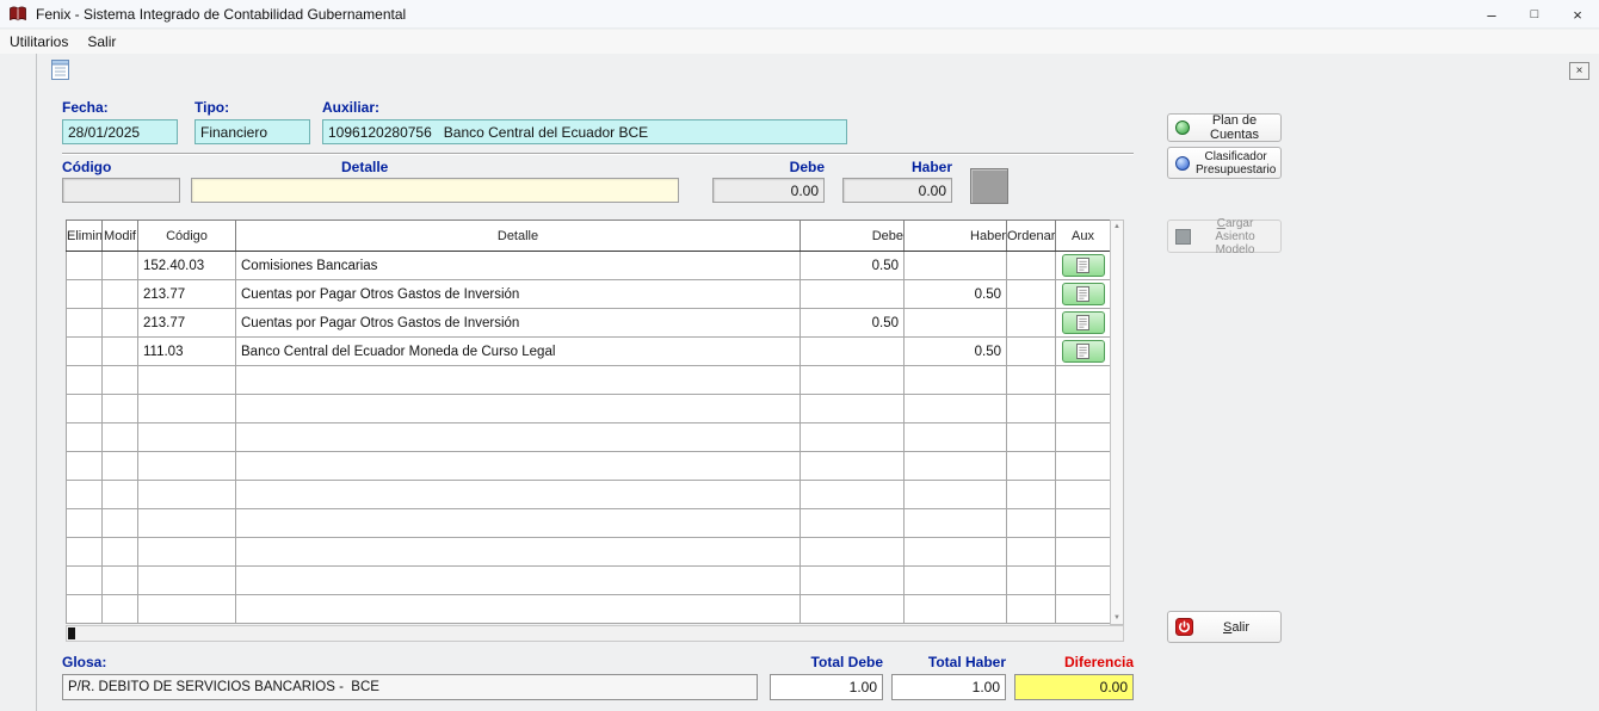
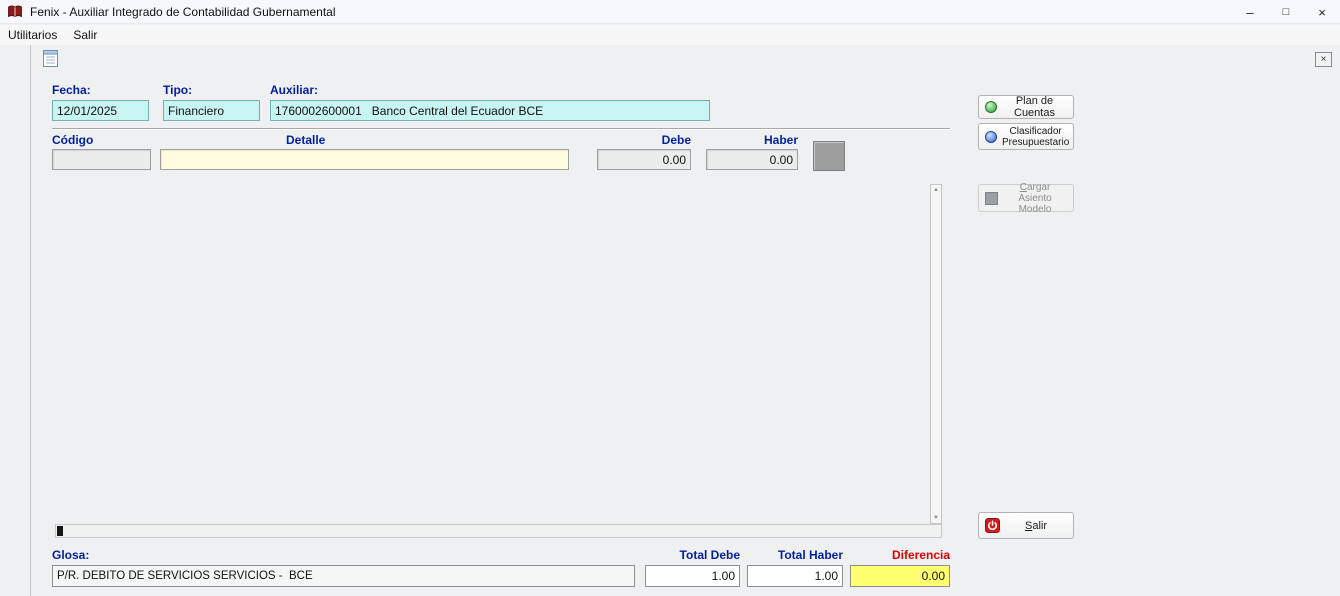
- Fenix - Sistema Integrado de Contabilidad Gubernamental
+ Fenix - Auxiliar Integrado de Contabilidad Gubernamental
  –
  □
  ×
  Utilitarios
  Salir
  ×
  Fecha:
- 28/01/2025
+ 12/01/2025
  Tipo:
  Financiero
  Auxiliar:
- 1096120280756 Banco Central del Ecuador BCE
+ 1760002600001 Banco Central del Ecuador BCE
  Código
  Detalle
  Debe
  Haber
  0.00
  0.00
- Elimin	Modif	Código	Detalle	Debe	Haber	Ordenar	Aux
- 		152.40.03	Comisiones Bancarias	0.50
- 		213.77	Cuentas por Pagar Otros Gastos de Inversión		0.50
- 		213.77	Cuentas por Pagar Otros Gastos de Inversión	0.50
- 		111.03	Banco Central del Ecuador Moneda de Curso Legal		0.50
  Glosa:
- P/R. DEBITO DE SERVICIOS BANCARIOS - BCE
+ P/R. DEBITO DE SERVICIOS SERVICIOS - BCE
  Total Debe
  Total Haber
  Diferencia
  1.00
  1.00
  0.00
  Plan de Cuentas
  Clasificador
  Presupuestario
  Cargar Asiento
  Modelo
  Salir
